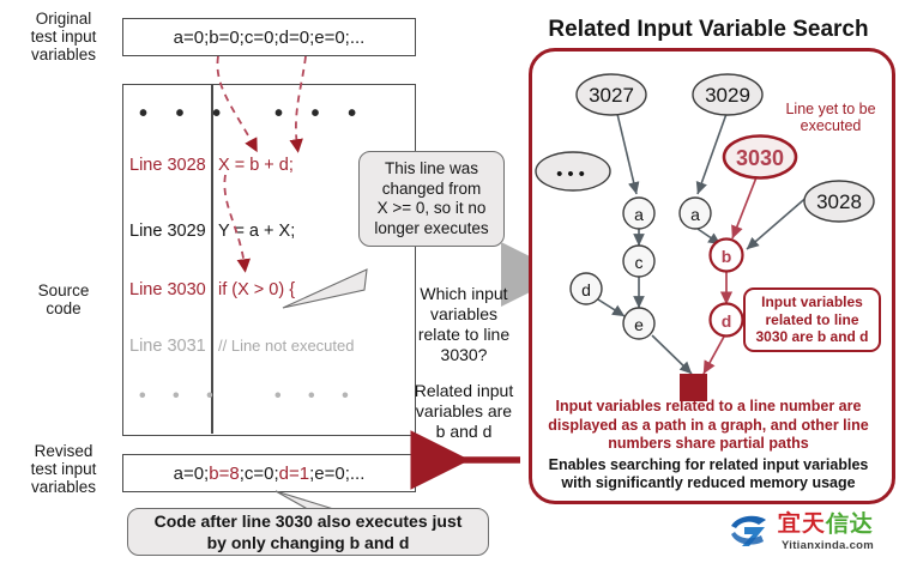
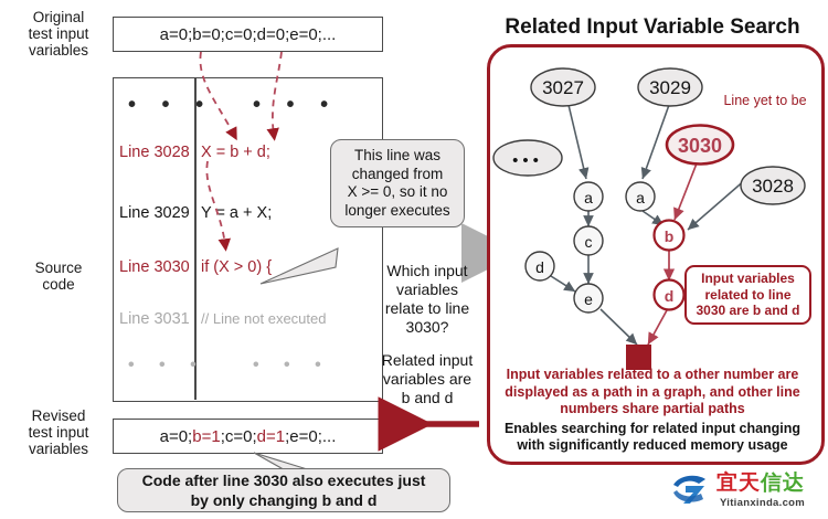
  Original
  test input
  variables
  Source
  code
  Revised
  test input
  variables
  a=0;b=0;c=0;d=0;e=0;...
  • • •
  • • •
  Line 3028
  X = b + d;
  Line 3029
  Y = a + X;
  Line 3030
  if (X > 0) {
  Line 3031
  // Line not executed
  • • •
  • • •
  This line was
  changed from
  X >= 0, so it no
  longer executes
  a=0;
- b=8
+ b=1
  ;c=0;
  d=1
  ;e=0;...
  Code after line 3030 also executes just
  by only changing b and d
  Which input
  variables
  relate to line
  3030?
  Related input
  variables are
  b and d
  Related Input Variable Search
  3027
  3029
  3030
  3028
  •••
  a
  a
  b
  c
  d
  d
  e
  Line yet to be
- executed
  Input variables
  related to line
  3030 are b and d
- Input variables related to a line number are
+ Input variables related to a other number are
  displayed as a path in a graph, and other line
  numbers share partial paths
- Enables searching for related input variables
+ Enables searching for related input changing
  with significantly reduced memory usage
  宜天
  信达
  Yitianxinda.com
